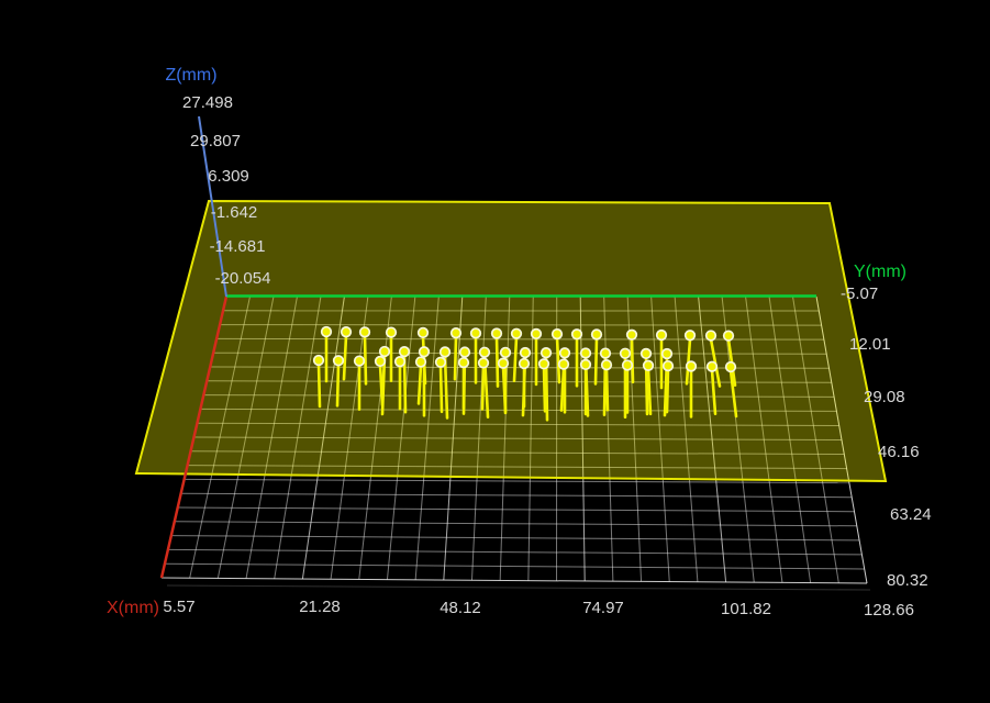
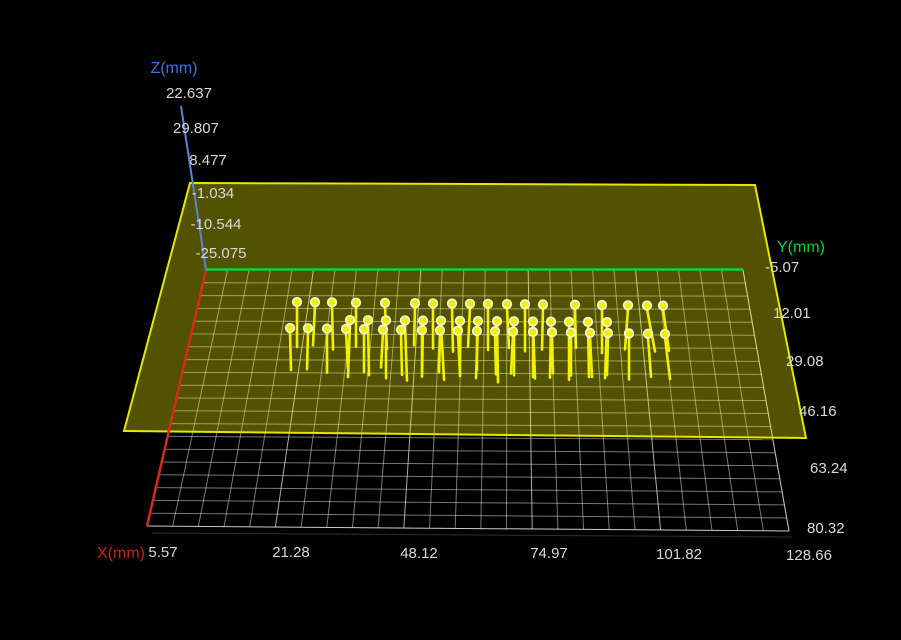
  5.57
  21.28
  48.12
  74.97
  101.82
  128.66
  X(mm)
  -5.07
  12.01
  29.08
  46.16
  63.24
  80.32
  Y(mm)
- 27.498
+ 22.637
  29.807
- 6.309
+ 8.477
- -1.642
+ -1.034
- -14.681
+ -10.544
- -20.054
+ -25.075
  Z(mm)
